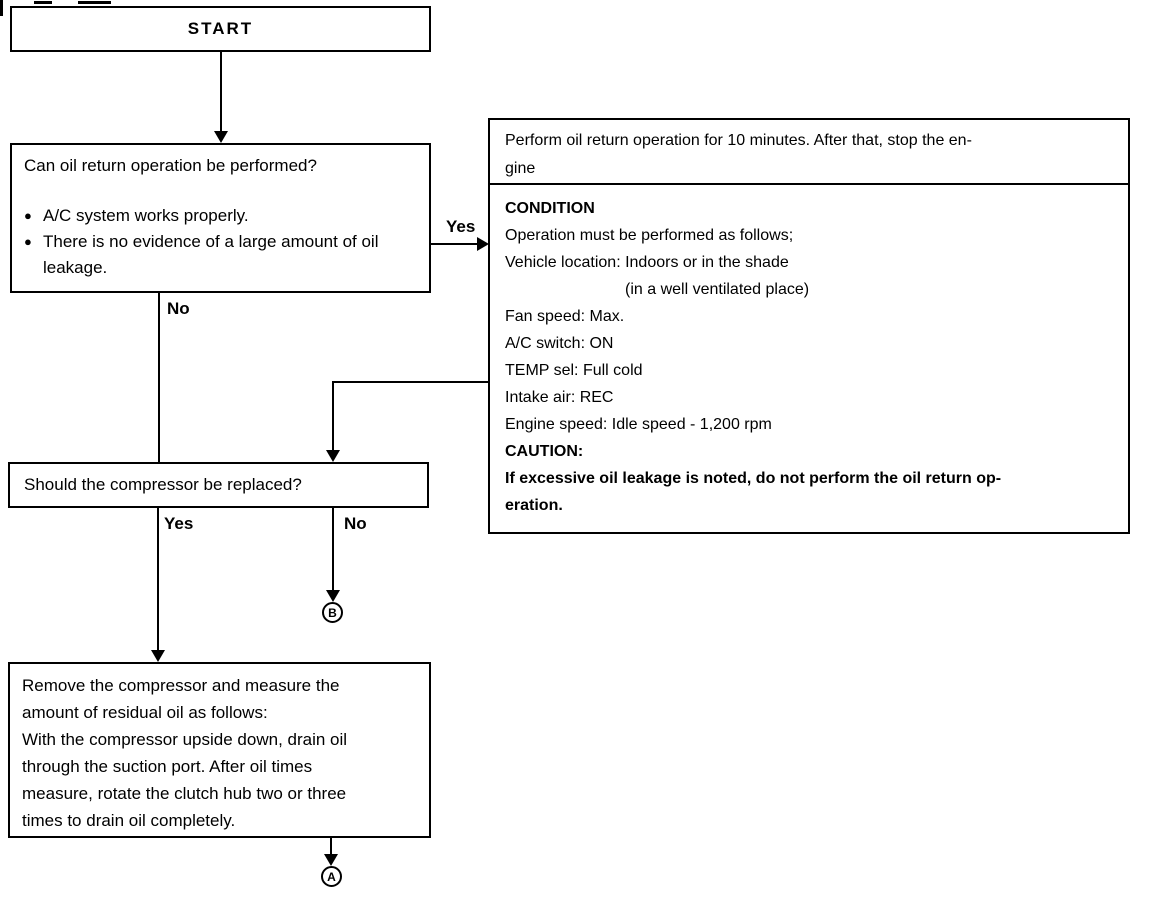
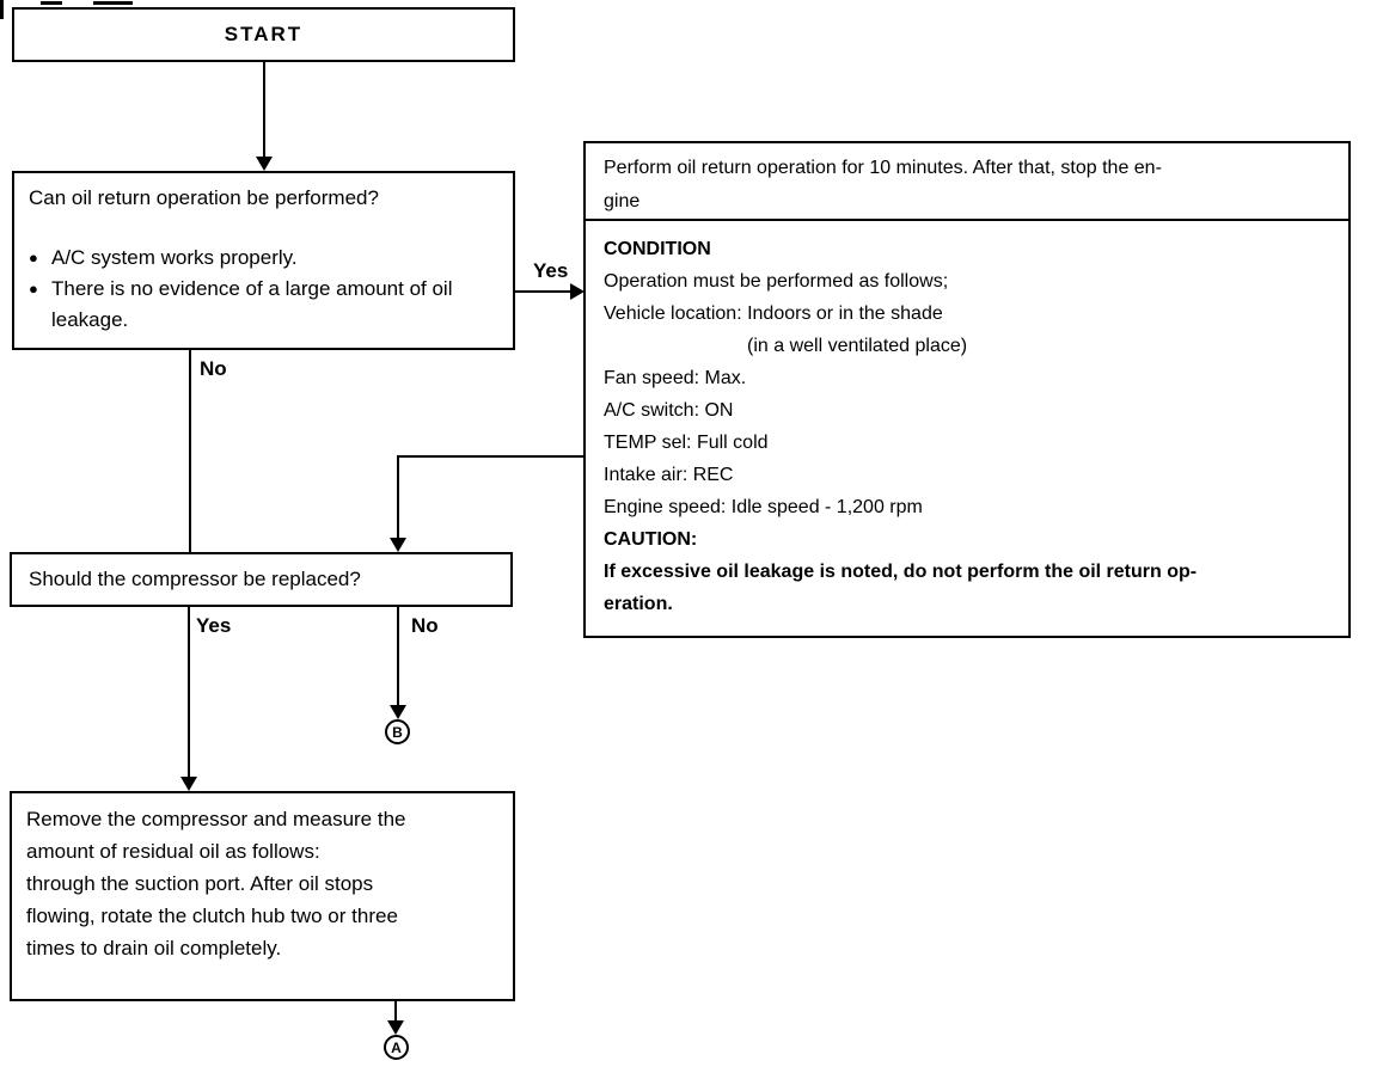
  START
  Can oil return operation be performed?
  ●
  A/C system works properly.
  ●
  There is no evidence of a large amount of oil leakage.
  Yes
  No
  Perform oil return operation for 10 minutes. After that, stop the en-
  gine
  CONDITION
  Operation must be performed as follows;
  Vehicle location: Indoors or in the shade
  (in a well ventilated place)
  Fan speed: Max.
  A/C switch: ON
  TEMP sel: Full cold
  Intake air: REC
  Engine speed: Idle speed - 1,200 rpm
  CAUTION:
  If excessive oil leakage is noted, do not perform the oil return op-
  eration.
  Should the compressor be replaced?
  Yes
  No
  B
  Remove the compressor and measure the
  amount of residual oil as follows:
- With the compressor upside down, drain oil
- through the suction port. After oil times
+ through the suction port. After oil stops
- measure, rotate the clutch hub two or three
+ flowing, rotate the clutch hub two or three
  times to drain oil completely.
  A
